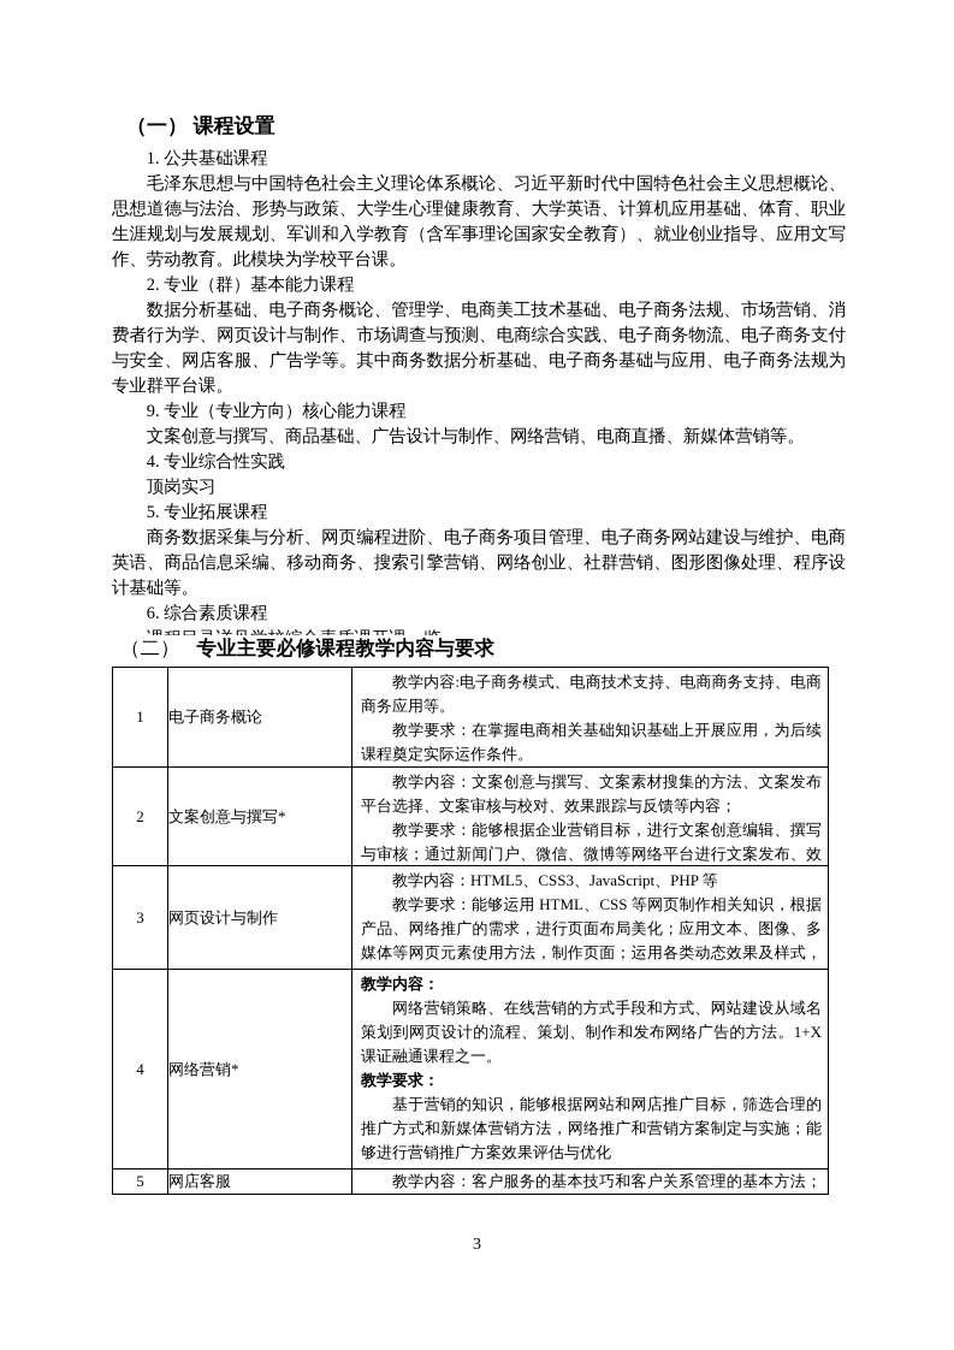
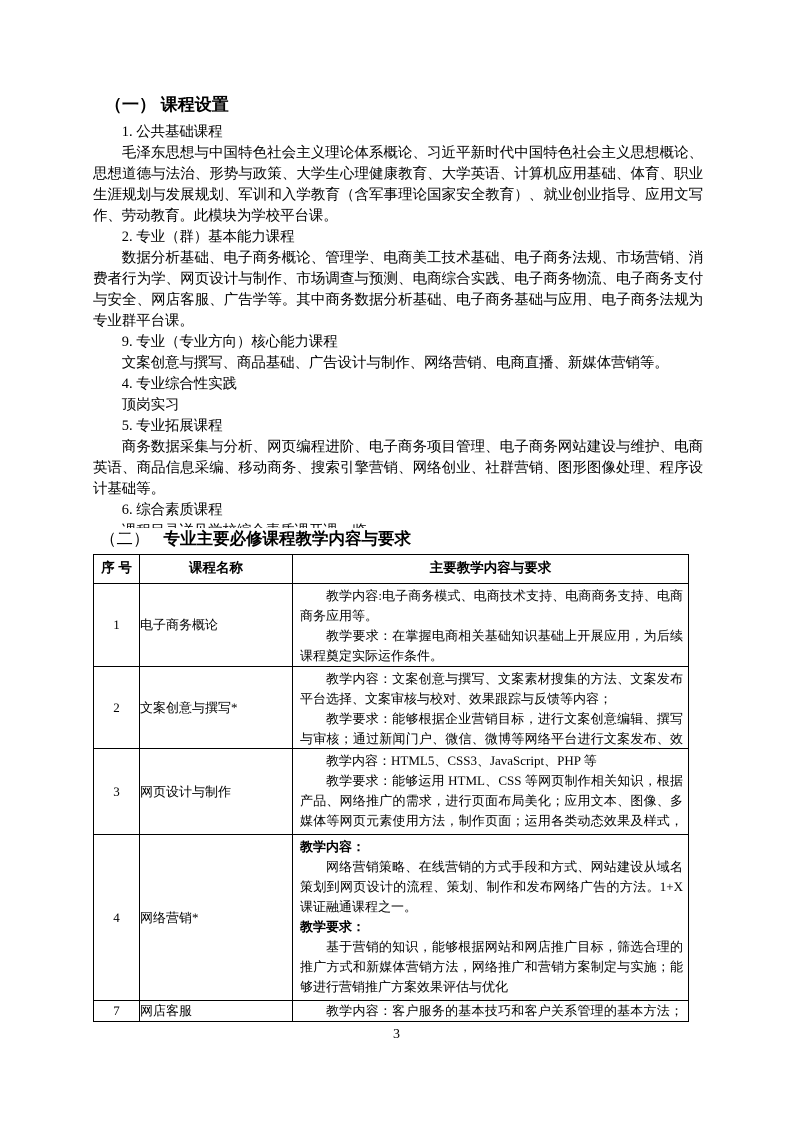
  （一） 课程设置
  1. 公共基础课程
  毛泽东思想与中国特色社会主义理论体系概论、习近平新时代中国特色社会主义思想概论、思想道德与法治、形势与政策、大学生心理健康教育、大学英语、计算机应用基础、体育、职业生涯规划与发展规划、军训和入学教育（含军事理论国家安全教育）、就业创业指导、应用文写作、劳动教育。此模块为学校平台课。
  2. 专业（群）基本能力课程
  数据分析基础、电子商务概论、管理学、电商美工技术基础、电子商务法规、市场营销、消费者行为学、网页设计与制作、市场调查与预测、电商综合实践、电子商务物流、电子商务支付与安全、网店客服、广告学等。其中商务数据分析基础、电子商务基础与应用、电子商务法规为专业群平台课。
  9. 专业（专业方向）核心能力课程
  文案创意与撰写、商品基础、广告设计与制作、网络营销、电商直播、新媒体营销等。
  4. 专业综合性实践
  顶岗实习
  5. 专业拓展课程
  商务数据采集与分析、网页编程进阶、电子商务项目管理、电子商务网站建设与维护、电商英语、商品信息采编、移动商务、搜索引擎营销、网络创业、社群营销、图形图像处理、程序设计基础等。
  6. 综合素质课程
  （二） 专业主要必修课程教学内容与要求
+ 序 号	课程名称	主要教学内容与要求
  1	电子商务概论	教学内容:电子商务模式、电商技术支持、电商商务支持、电商商务应用等。 教学要求：在掌握电商相关基础知识基础上开展应用，为后续课程奠定实际运作条件。
  2	文案创意与撰写*	教学内容：文案创意与撰写、文案素材搜集的方法、文案发布平台选择、文案审核与校对、效果跟踪与反馈等内容； 教学要求：能够根据企业营销目标，进行文案创意编辑、撰写与审核；通过新闻门户、微信、微博等网络平台进行文案发布、效
  3	网页设计与制作	教学内容：HTML5、CSS3、JavaScript、PHP 等 教学要求：能够运用 HTML、CSS 等网页制作相关知识，根据产品、网络推广的需求，进行页面布局美化；应用文本、图像、多媒体等网页元素使用方法，制作页面；运用各类动态效果及样式，
  4	网络营销*	教学内容： 网络营销策略、在线营销的方式手段和方式、网站建设从域名策划到网页设计的流程、策划、制作和发布网络广告的方法。1+X 课证融通课程之一。 教学要求： 基于营销的知识，能够根据网站和网店推广目标，筛选合理的推广方式和新媒体营销方法，网络推广和营销方案制定与实施；能够进行营销推广方案效果评估与优化
- 5	网店客服	教学内容：客户服务的基本技巧和客户关系管理的基本方法；
+ 7	网店客服	教学内容：客户服务的基本技巧和客户关系管理的基本方法；
  3
